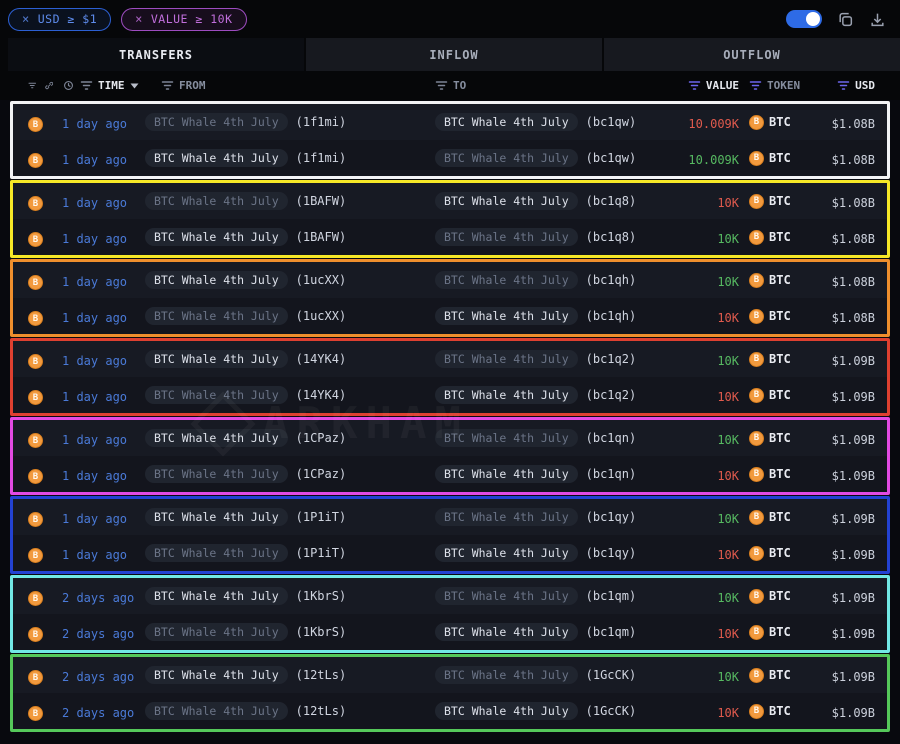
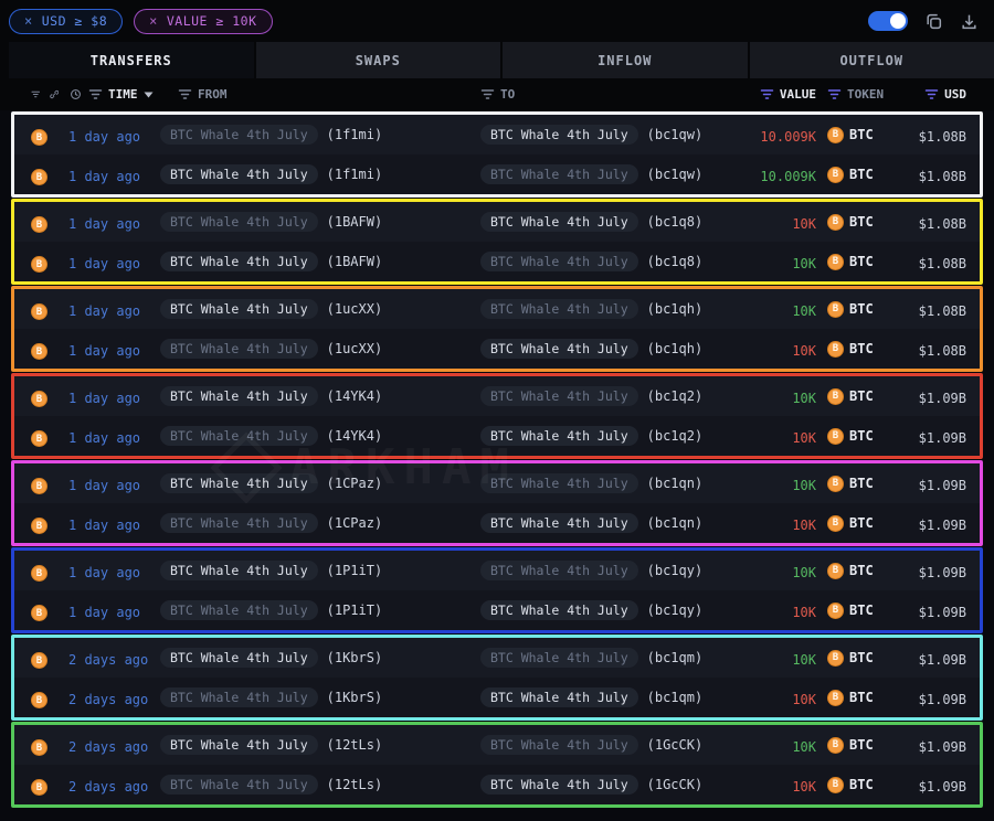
  ×
- USD ≥ $1
+ USD ≥ $8
  ×
  VALUE ≥ 10K
  TRANSFERS
+ SWAPS
  INFLOW
  OUTFLOW
  TIME
  FROM
  TO
  VALUE
  TOKEN
  USD
  B
  1 day ago
  BTC Whale 4th July
  (1f1mi)
  BTC Whale 4th July
  (bc1qw)
  10.009K
  B
  BTC
  $1.08B
  B
  1 day ago
  BTC Whale 4th July
  (1f1mi)
  BTC Whale 4th July
  (bc1qw)
  10.009K
  B
  BTC
  $1.08B
  B
  1 day ago
  BTC Whale 4th July
  (1BAFW)
  BTC Whale 4th July
  (bc1q8)
  10K
  B
  BTC
  $1.08B
  B
  1 day ago
  BTC Whale 4th July
  (1BAFW)
  BTC Whale 4th July
  (bc1q8)
  10K
  B
  BTC
  $1.08B
  B
  1 day ago
  BTC Whale 4th July
  (1ucXX)
  BTC Whale 4th July
  (bc1qh)
  10K
  B
  BTC
  $1.08B
  B
  1 day ago
  BTC Whale 4th July
  (1ucXX)
  BTC Whale 4th July
  (bc1qh)
  10K
  B
  BTC
  $1.08B
  B
  1 day ago
  BTC Whale 4th July
  (14YK4)
  BTC Whale 4th July
  (bc1q2)
  10K
  B
  BTC
  $1.09B
  B
  1 day ago
  BTC Whale 4th July
  (14YK4)
  BTC Whale 4th July
  (bc1q2)
  10K
  B
  BTC
  $1.09B
  B
  1 day ago
  BTC Whale 4th July
  (1CPaz)
  BTC Whale 4th July
  (bc1qn)
  10K
  B
  BTC
  $1.09B
  B
  1 day ago
  BTC Whale 4th July
  (1CPaz)
  BTC Whale 4th July
  (bc1qn)
  10K
  B
  BTC
  $1.09B
  B
  1 day ago
  BTC Whale 4th July
  (1P1iT)
  BTC Whale 4th July
  (bc1qy)
  10K
  B
  BTC
  $1.09B
  B
  1 day ago
  BTC Whale 4th July
  (1P1iT)
  BTC Whale 4th July
  (bc1qy)
  10K
  B
  BTC
  $1.09B
  B
  2 days ago
  BTC Whale 4th July
  (1KbrS)
  BTC Whale 4th July
  (bc1qm)
  10K
  B
  BTC
  $1.09B
  B
  2 days ago
  BTC Whale 4th July
  (1KbrS)
  BTC Whale 4th July
  (bc1qm)
  10K
  B
  BTC
  $1.09B
  B
  2 days ago
  BTC Whale 4th July
  (12tLs)
  BTC Whale 4th July
  (1GcCK)
  10K
  B
  BTC
  $1.09B
  B
  2 days ago
  BTC Whale 4th July
  (12tLs)
  BTC Whale 4th July
  (1GcCK)
  10K
  B
  BTC
  $1.09B
  ARKHAM
